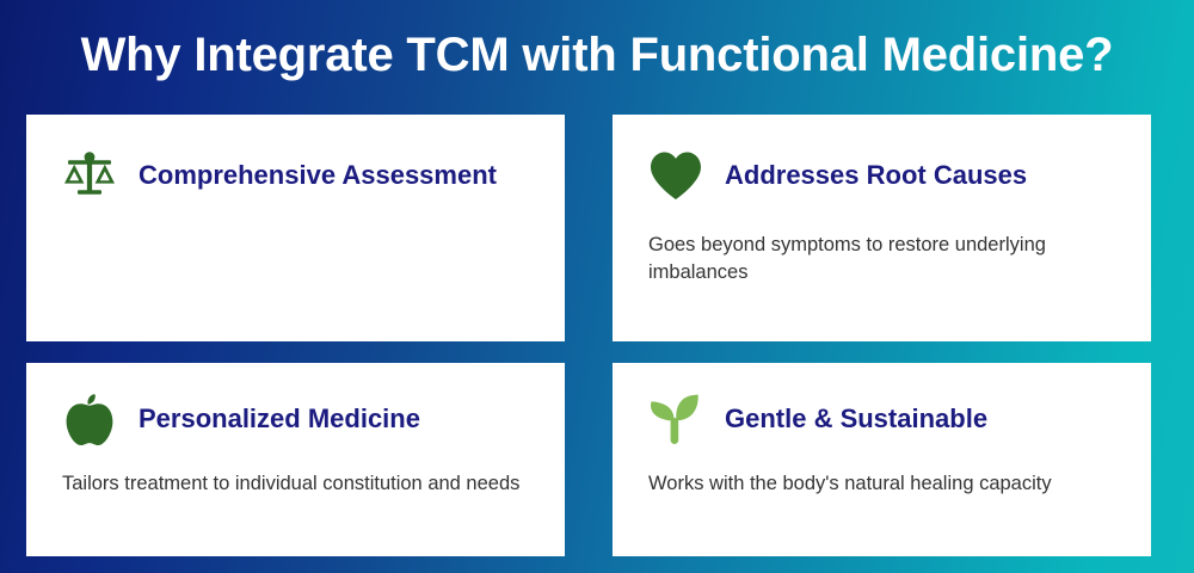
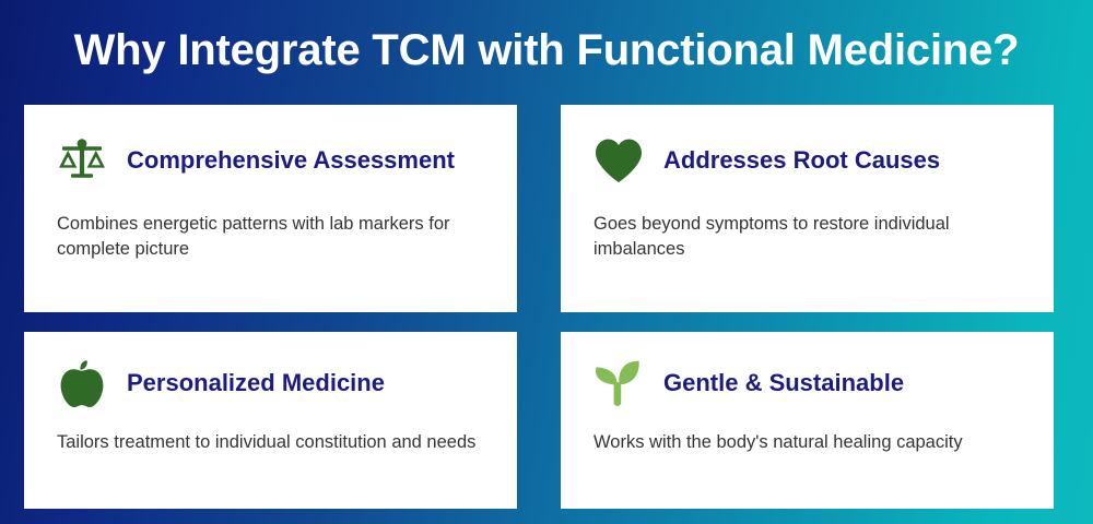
  Why Integrate TCM with Functional Medicine?
  Comprehensive Assessment
+ Combines energetic patterns with lab markers for complete picture
  Addresses Root Causes
- Goes beyond symptoms to restore underlying imbalances
+ Goes beyond symptoms to restore individual imbalances
  Personalized Medicine
  Tailors treatment to individual constitution and needs
  Gentle & Sustainable
  Works with the body's natural healing capacity
